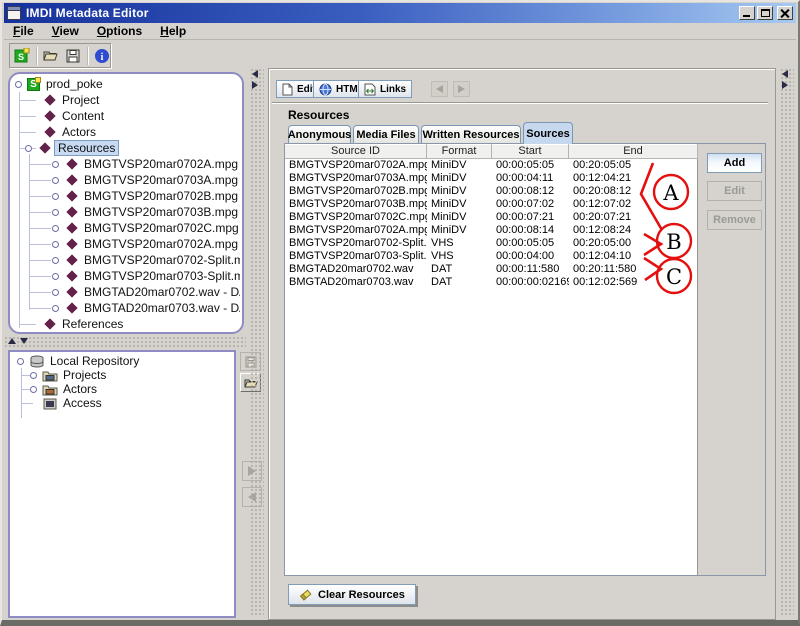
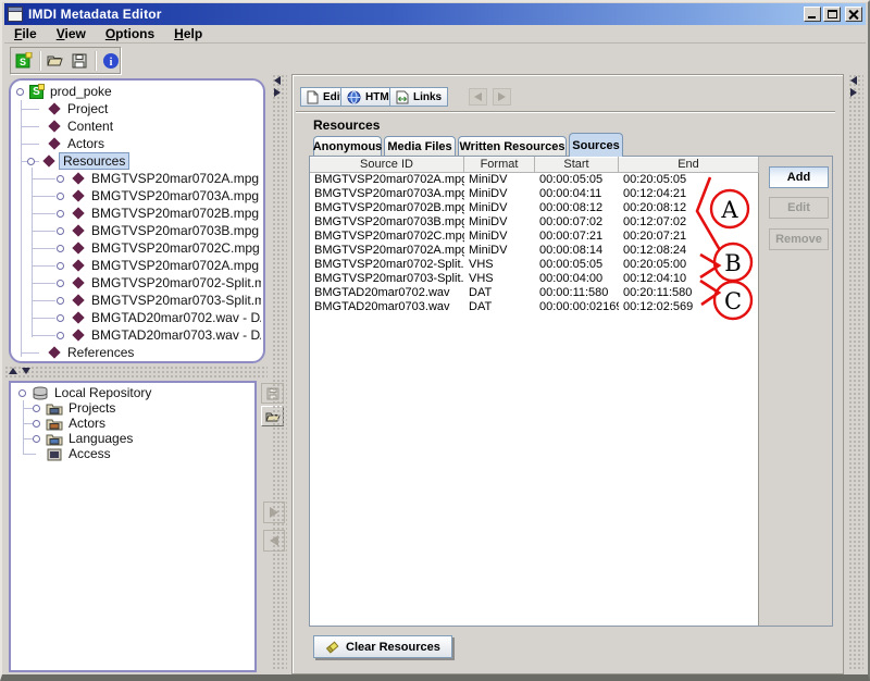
  IMDI Metadata Editor
  File
  View
  Options
  Help
  S
  i
  S
  prod_poke
  Project
  Content
  Actors
  Resources
  BMGTVSP20mar0702A.mpg
  BMGTVSP20mar0703A.mpg
  BMGTVSP20mar0702B.mpg
  BMGTVSP20mar0703B.mpg
  BMGTVSP20mar0702C.mpg
  BMGTVSP20mar0702A.mpg
  BMGTVSP20mar0702-Split.m
  BMGTVSP20mar0703-Split.m
  BMGTAD20mar0702.wav - D
  BMGTAD20mar0703.wav - D
  References
  Local Repository
  Projects
  Actors
+ Languages
  Access
  HTM
  Links
  Resources
  Anonymous
  Media Files
  Written Resources
  Sources
  Source ID
  Format
  Start
  End
  BMGTVSP20mar0702A.mp
  MiniDV
  00:00:05:05
  00:20:05:05
  BMGTVSP20mar0703A.mp
  MiniDV
  00:00:04:11
  00:12:04:21
  BMGTVSP20mar0702B.mp
  MiniDV
  00:00:08:12
  00:20:08:12
  BMGTVSP20mar0703B.mp
  MiniDV
  00:00:07:02
  00:12:07:02
  BMGTVSP20mar0702C.mp
  MiniDV
  00:00:07:21
  00:20:07:21
  BMGTVSP20mar0702A.mp
  MiniDV
  00:00:08:14
  00:12:08:24
  BMGTVSP20mar0702-Split.
  VHS
  00:00:05:05
  00:20:05:00
  BMGTVSP20mar0703-Split.
  VHS
  00:00:04:00
  00:12:04:10
  BMGTAD20mar0702.wav
  DAT
  00:00:11:580
  00:20:11:580
  BMGTAD20mar0703.wav
  DAT
  00:00:00:0216
  00:12:02:569
  Add
  Edit
  Remove
  Clear Resources
  A
  B
  C
